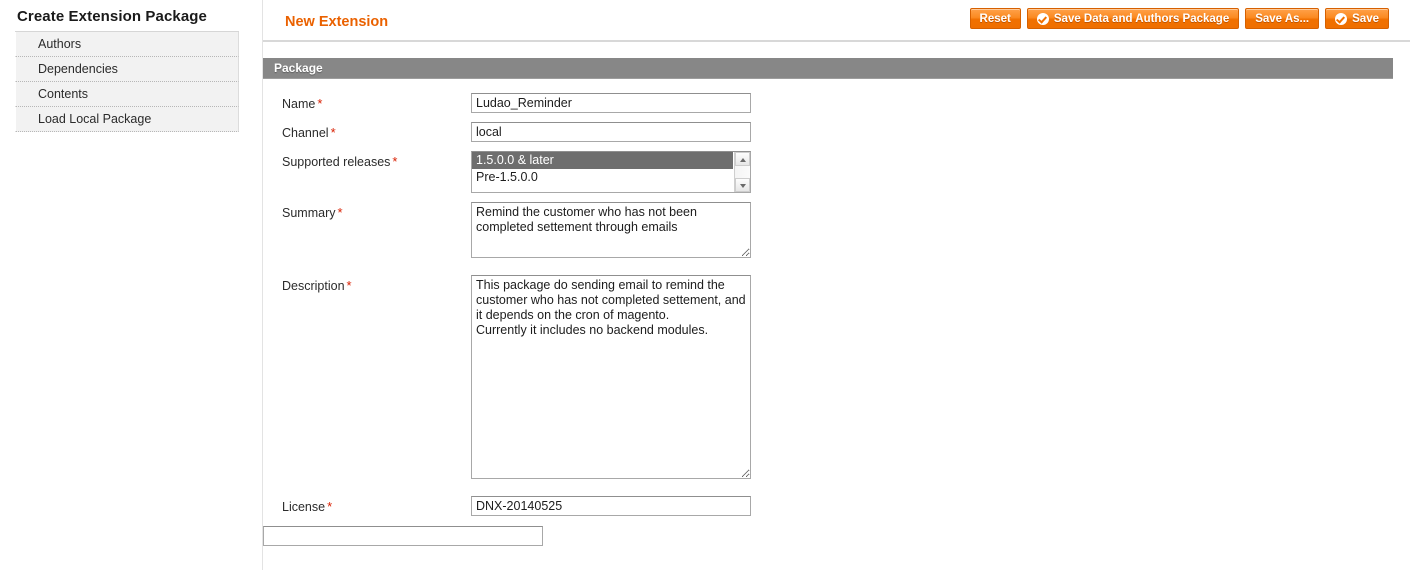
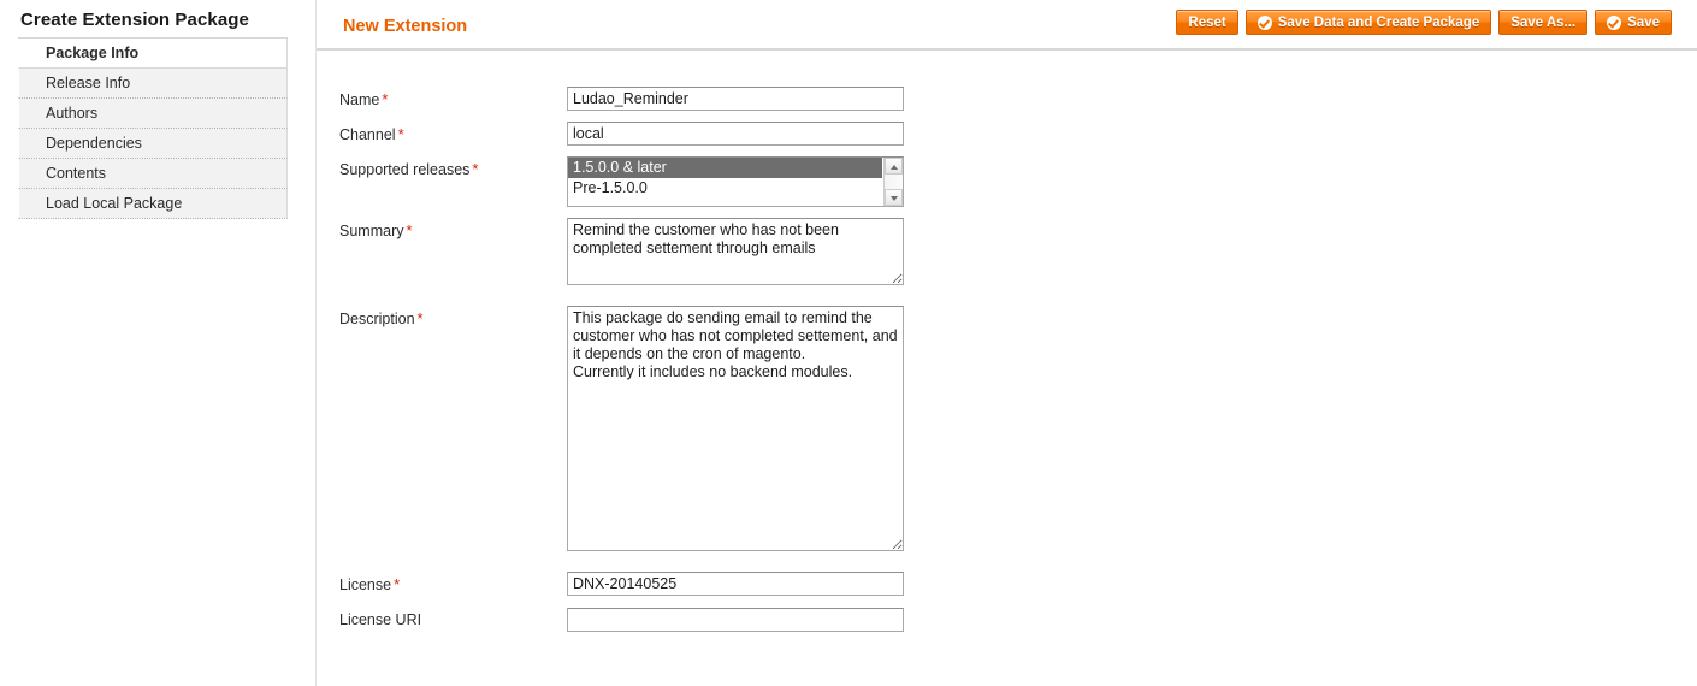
  Create Extension Package
+ Package Info
+ Release Info
  Authors
  Dependencies
  Contents
  Load Local Package
  New Extension
  Reset
- Save Data and Authors Package
+ Save Data and Create Package
  Save As...
  Save
- Package
  Name *
  Ludao_Reminder
  Channel *
  local
  Supported releases *
  1.5.0.0 & later
  Pre-1.5.0.0
  Summary *
  Description *
  License *
  DNX-20140525
+ License URI
